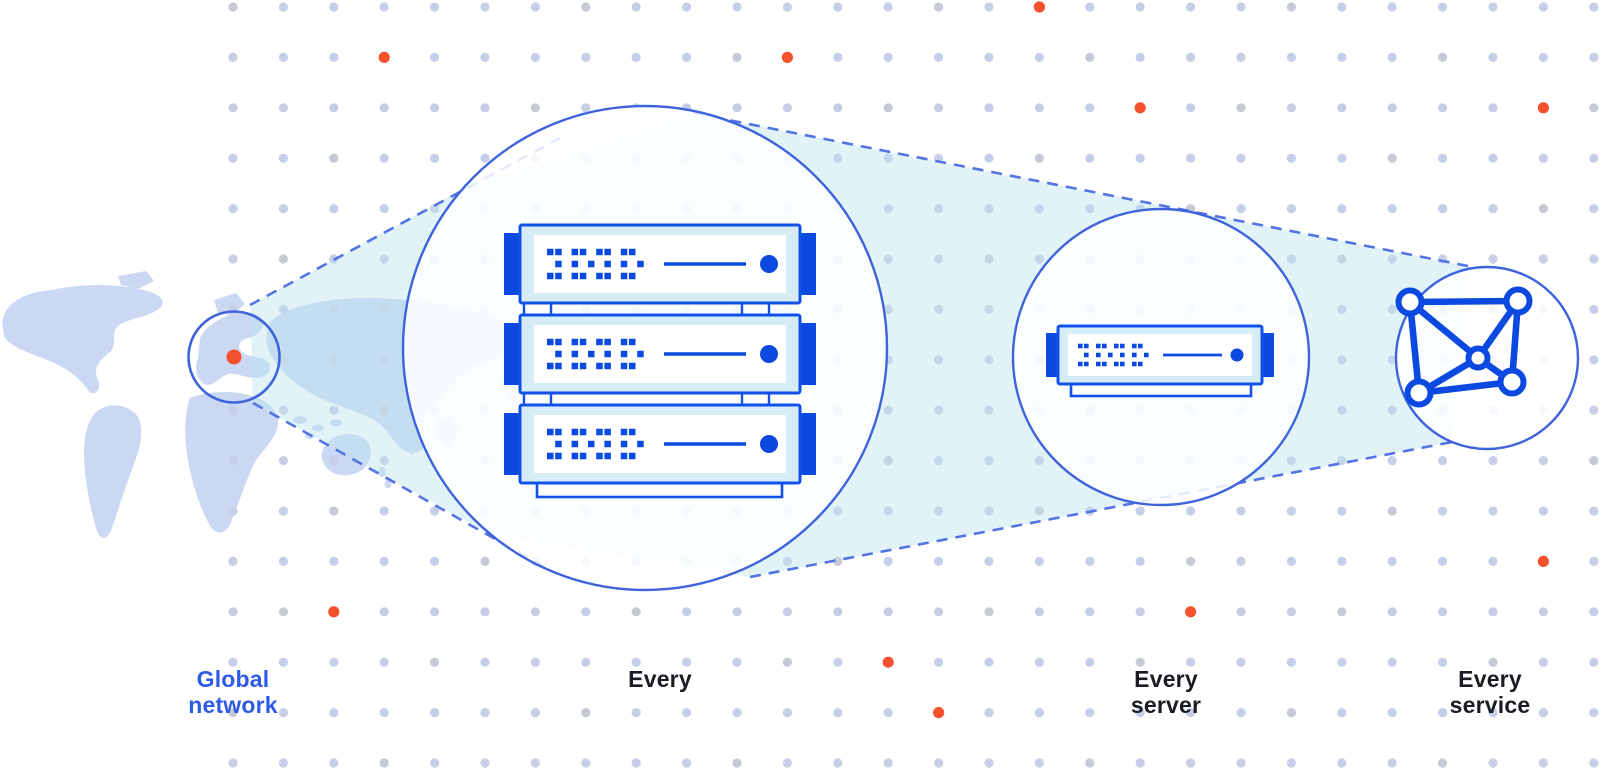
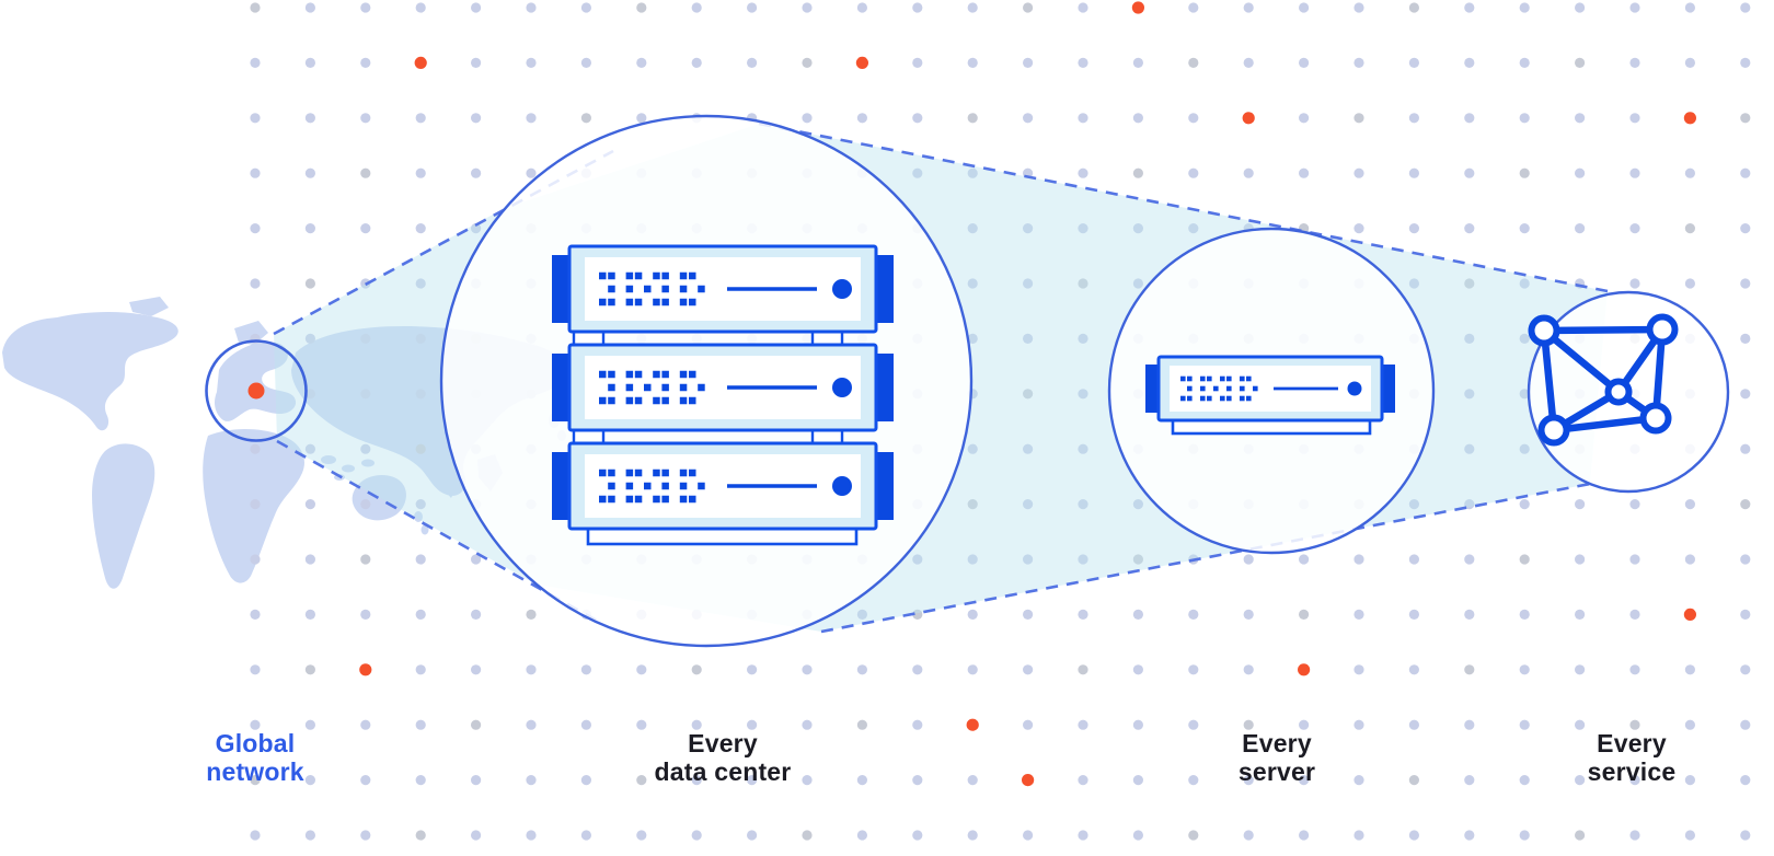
  Global
  network
  Every
+ data center
  Every
  server
  Every
  service
